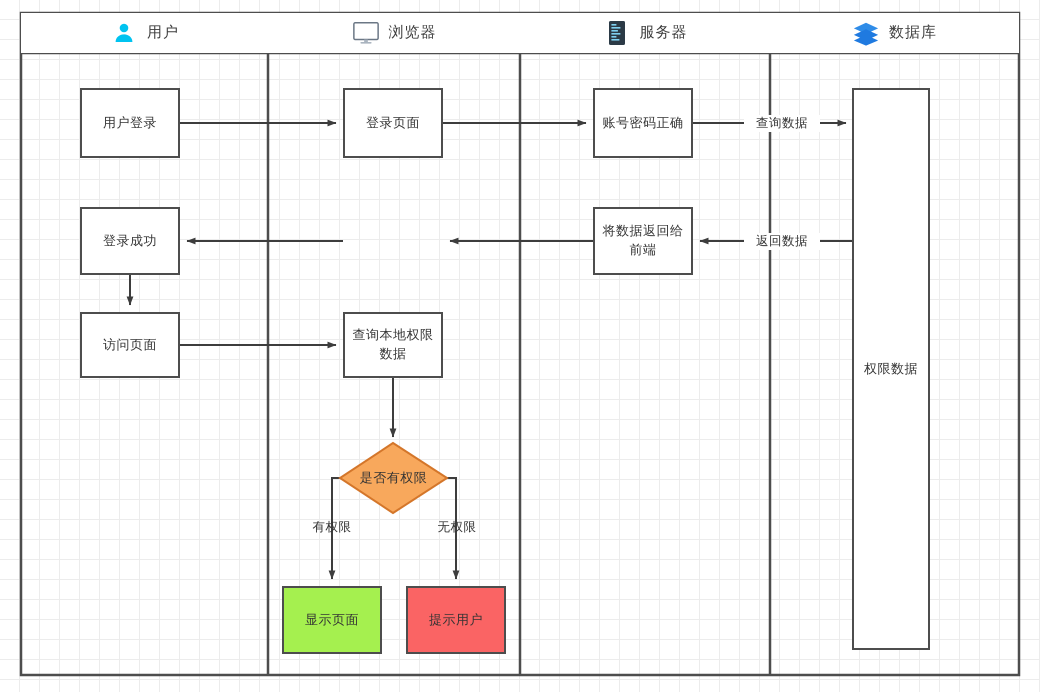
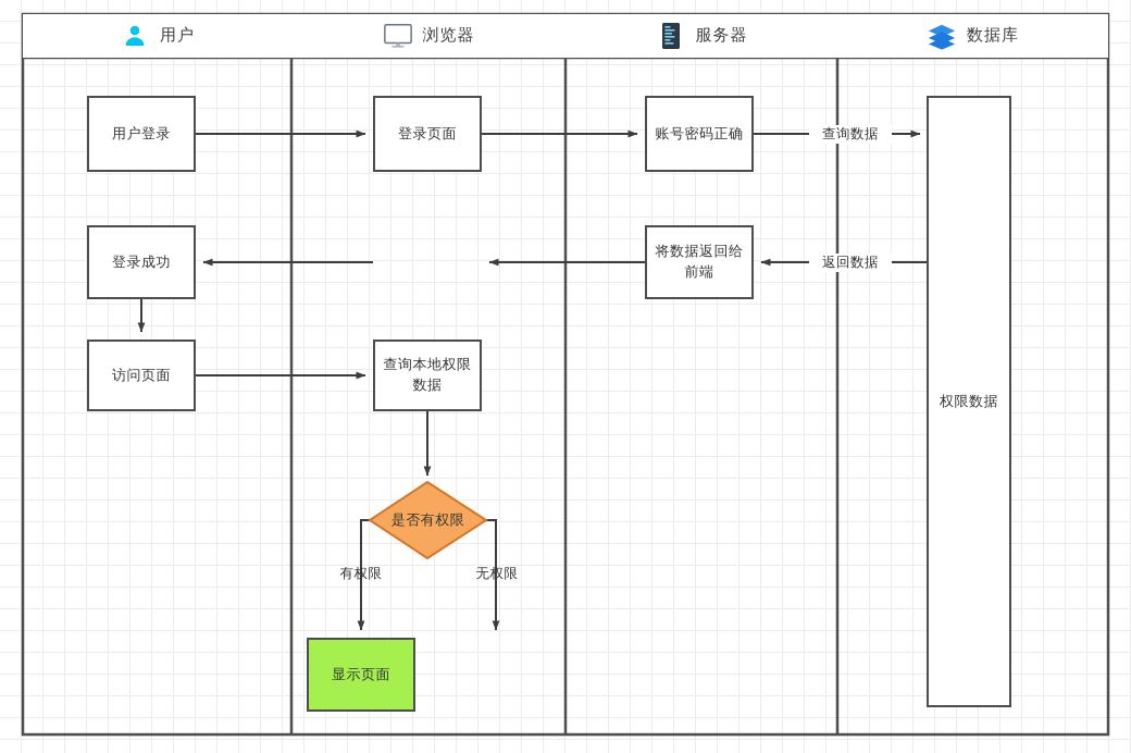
  用户
  浏览器
  服务器
  数据库
  用户登录
  登录页面
  账号密码正确
  权限数据
  登录成功
  将数据返回给前端
  访问页面
  查询本地权限数据
  是否有权限
  显示页面
- 提示用户
  查询数据
  返回数据
  有权限
  无权限
